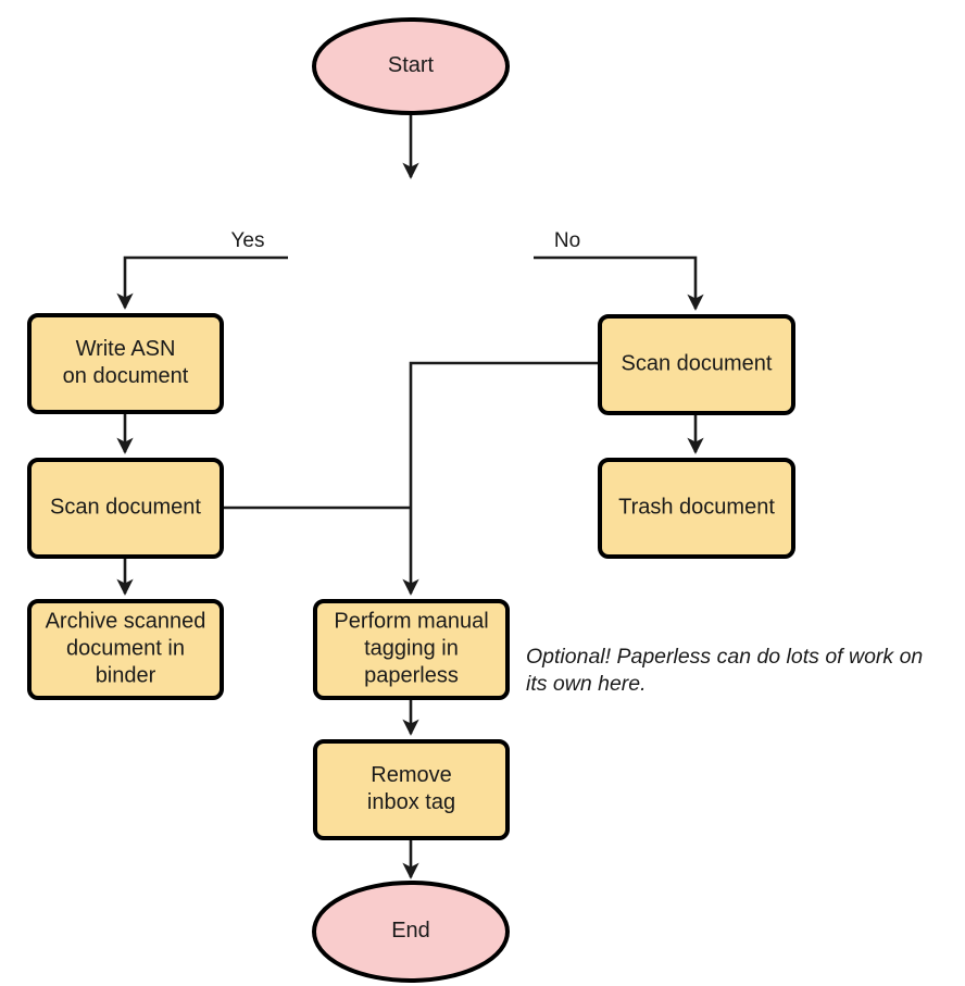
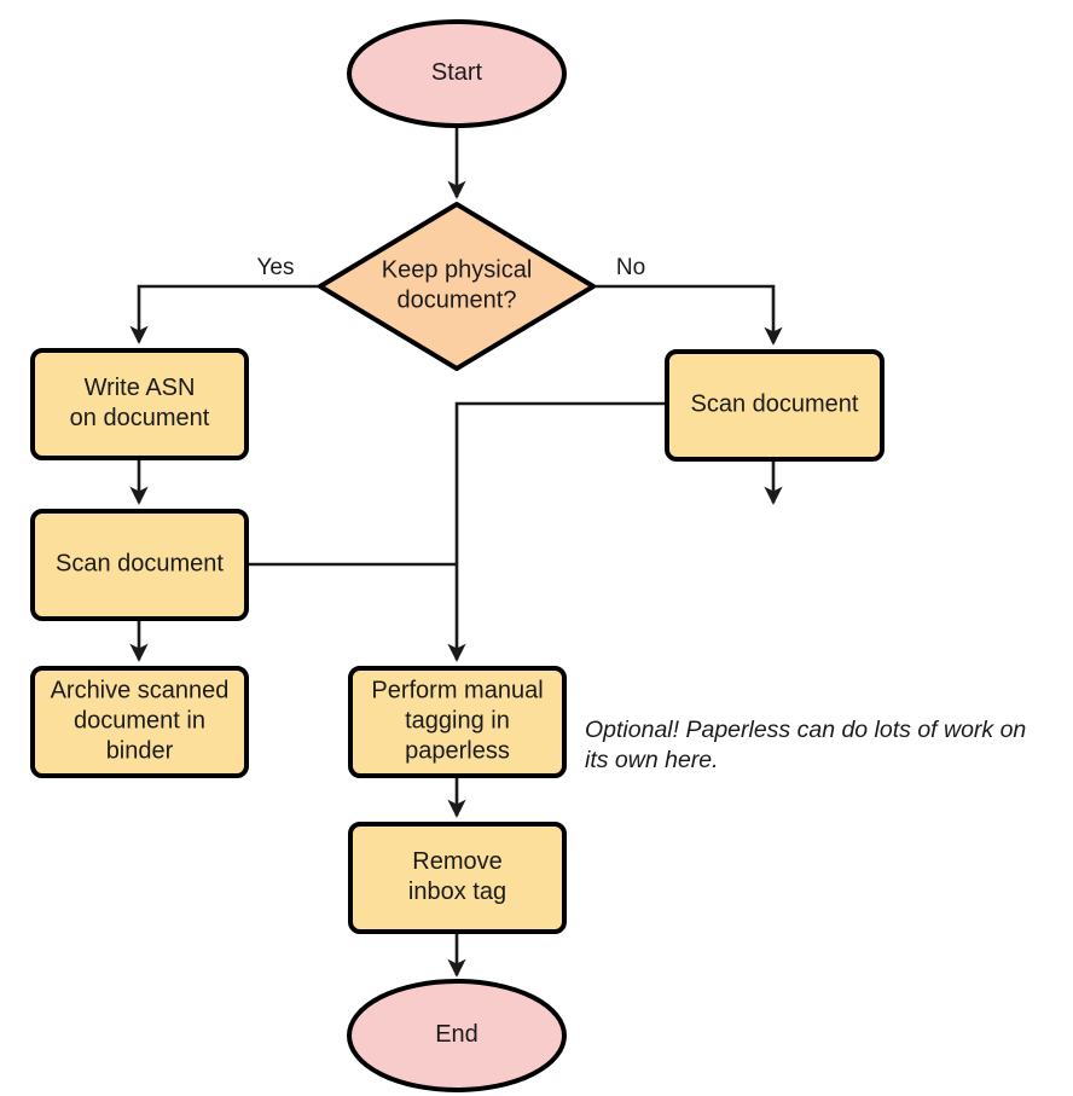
  Yes
  No
  Start
+ Keep physical document?
  Write ASN on document
  Scan document
  Archive scanned document in binder
  Scan document
- Trash document
  Perform manual tagging in paperless
  Remove inbox tag
  End
  Optional! Paperless can do lots of work on its own here.
